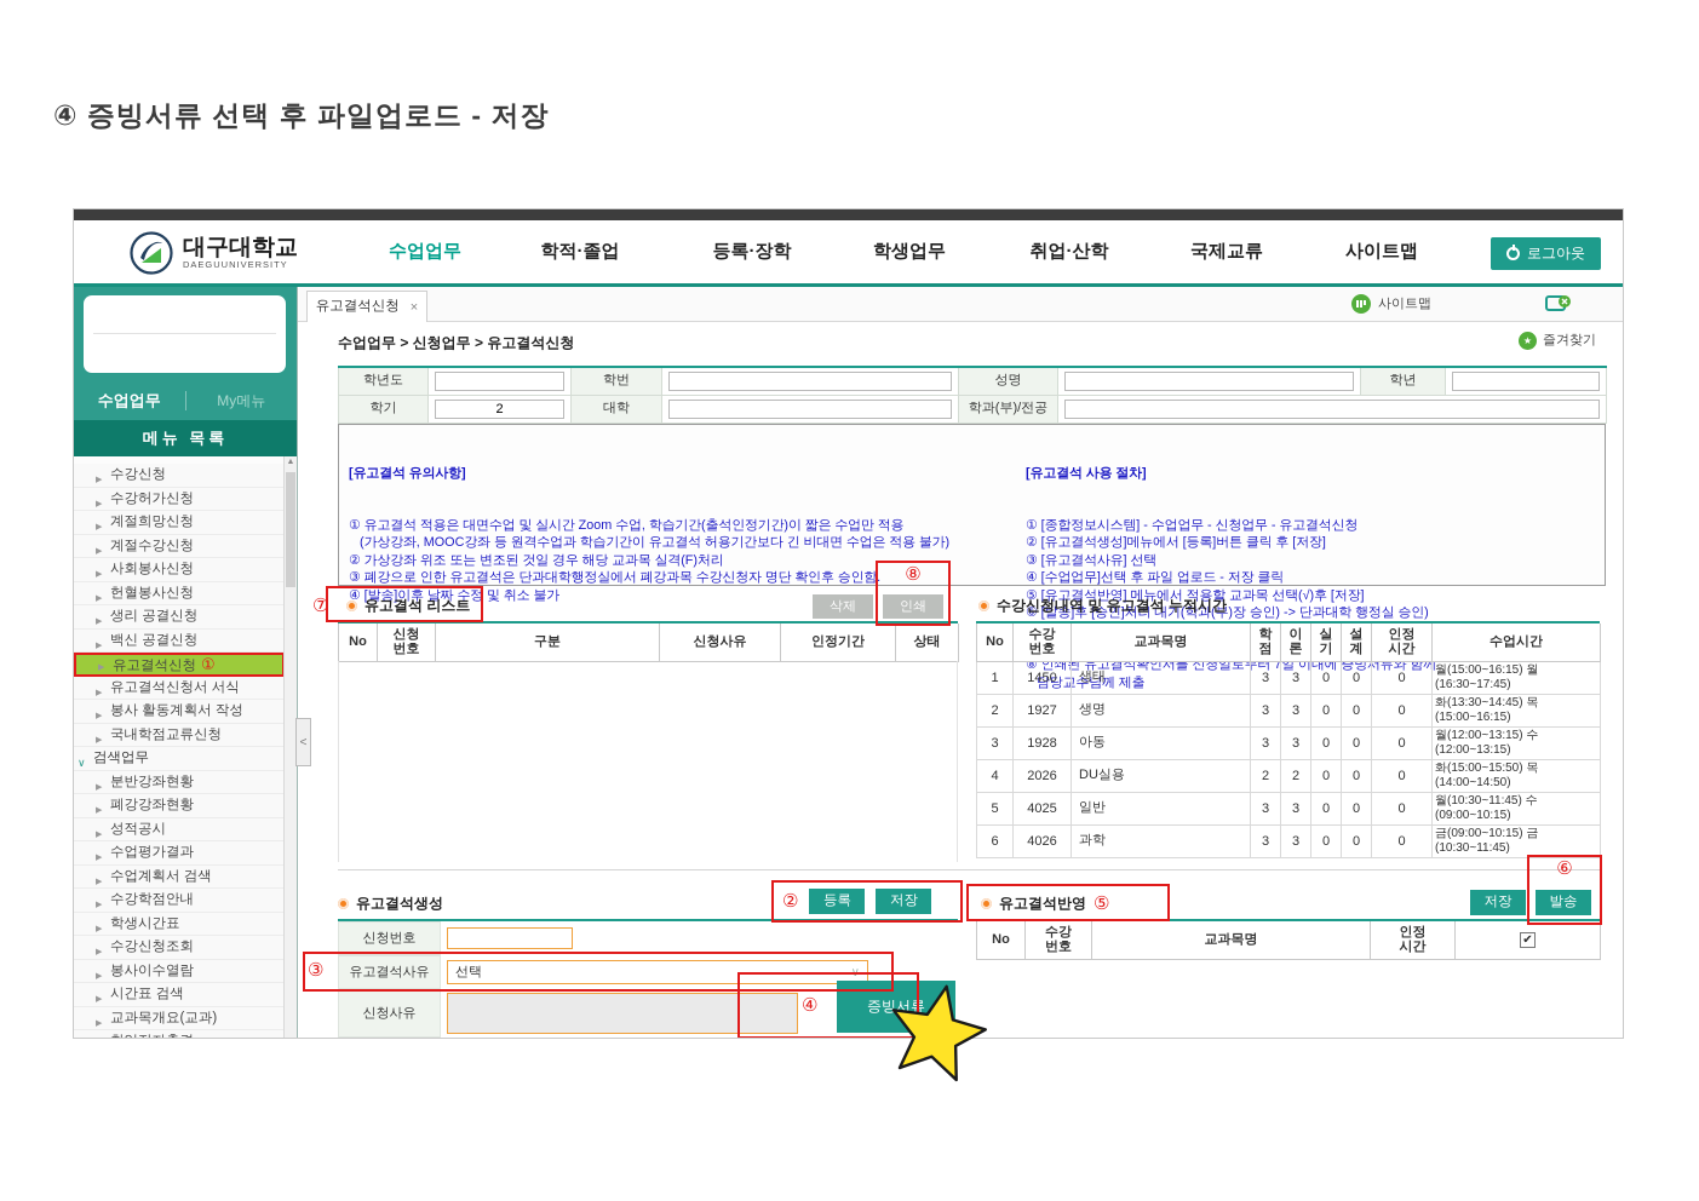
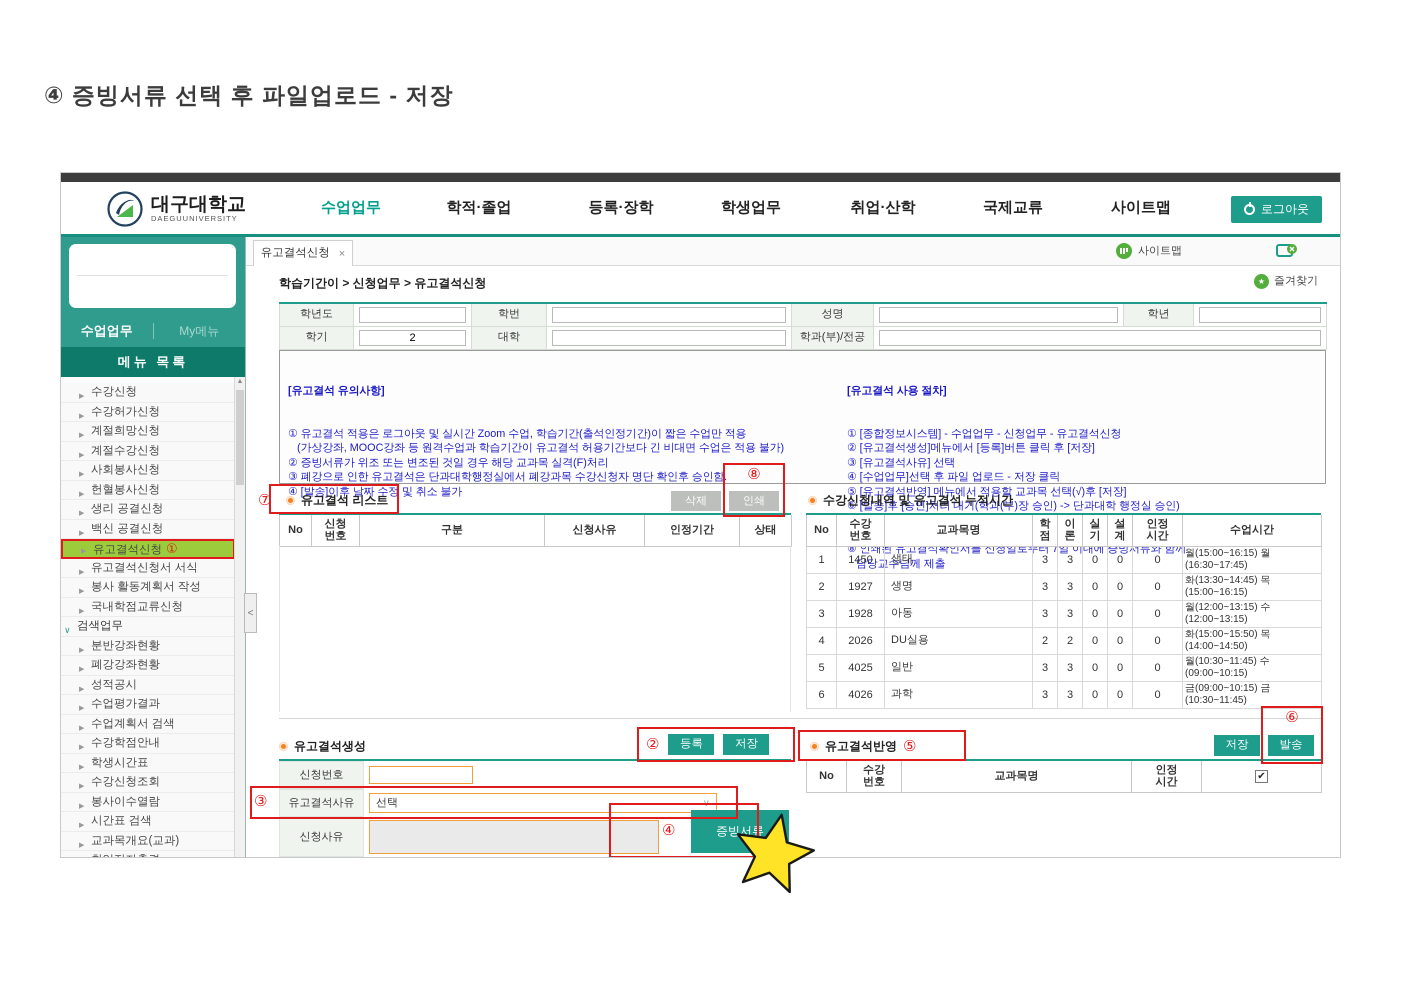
  ④ 증빙서류 선택 후 파일업로드 - 저장
  대구대학교
  DAEGUUNIVERSITY
  수업업무
  학적·졸업
  등록·장학
  학생업무
  취업·산학
  국제교류
  사이트맵
  로그아웃
  수업업무
  My메뉴
  메뉴 목록
  수강신청
  수강허가신청
  계절희망신청
  계절수강신청
  사회봉사신청
  헌혈봉사신청
  생리 공결신청
  백신 공결신청
  유고결석신청 ①
  유고결석신청서 서식
  봉사 활동계획서 작성
  국내학점교류신청
  검색업무
  분반강좌현황
  폐강강좌현황
  성적공시
  수업평가결과
  수업계획서 검색
  수강학점안내
  학생시간표
  수강신청조회
  봉사이수열람
  시간표 검색
  교과목개요(교과)
  <
  유고결석신청
  ×
  사이트맵
- 수업업무 > 신청업무 > 유고결석신청
+ 학습기간이 > 신청업무 > 유고결석신청
  ★
  즐겨찾기
  학년도		학번		성명		학년
  학기	2	대학		학과(부)/전공
  [유고결석 유의사항]
- ① 유고결석 적용은 대면수업 및 실시간 Zoom 수업, 학습기간(출석인정기간)이 짧은 수업만 적용
+ ① 유고결석 적용은 로그아웃 및 실시간 Zoom 수업, 학습기간(출석인정기간)이 짧은 수업만 적용
  (가상강좌, MOOC강좌 등 원격수업과 학습기간이 유고결석 허용기간보다 긴 비대면 수업은 적용 불가)
- ② 가상강좌 위조 또는 변조된 것일 경우 해당 교과목 실격(F)처리
+ ② 증빙서류가 위조 또는 변조된 것일 경우 해당 교과목 실격(F)처리
  ③ 폐강으로 인한 유고결석은 단과대학행정실에서 폐강과목 수강신청자 명단 확인후 승인함.
  ④ [발송]이후 날짜 수정 및 취소 불가
  [유고결석 사용 절차]
  ① [종합정보시스템] - 수업업무 - 신청업무 - 유고결석신청
  ② [유고결석생성]메뉴에서 [등록]버튼 클릭 후 [저장]
  ③ [유고결석사유] 선택
  ④ [수업업무]선택 후 파일 업로드 - 저장 클릭
  ⑤ [유고결석반영] 메뉴에서 적용할 교과목 선택(√)후 [저장]
  ⑥ [발송]후 [승인]처리 대기(학과(부)장 승인) -> 단과대학 행정실 승인)
  ⑧ 인쇄된 유고결석확인서를 신청일로부터 7일 이내에 증빙서류와 함께
  담당교수님께 제출
  ⑦
  유고결석 리스트
  삭제
  인쇄
  ⑧
  No	신청 번호	구분	신청사유	인정기간	상태
  수강신청내역 및 유고결석 누적시간
  No	수강 번호	교과목명	학 점	이 론	실 기	설 계	인정 시간	수업시간
  1	1450	생태	3	3	0	0	0	월(15:00~16:15) 월(16:30~17:45)
  2	1927	생명	3	3	0	0	0	화(13:30~14:45) 목(15:00~16:15)
  3	1928	아동	3	3	0	0	0	월(12:00~13:15) 수(12:00~13:15)
  4	2026	DU실용	2	2	0	0	0	화(15:00~15:50) 목(14:00~14:50)
  5	4025	일반	3	3	0	0	0	월(10:30~11:45) 수(09:00~10:15)
  6	4026	과학	3	3	0	0	0	금(09:00~10:15) 금(10:30~11:45)
  유고결석생성
  ②
  등록
  저장
  신청번호
  유고결석사유
  선택
  ∨
  신청사유
  ③
  ④
  증빙서류
  유고결석반영
  ⑤
  저장
  발송
  ⑥
  No	수강 번호	교과목명	인정 시간	✔
